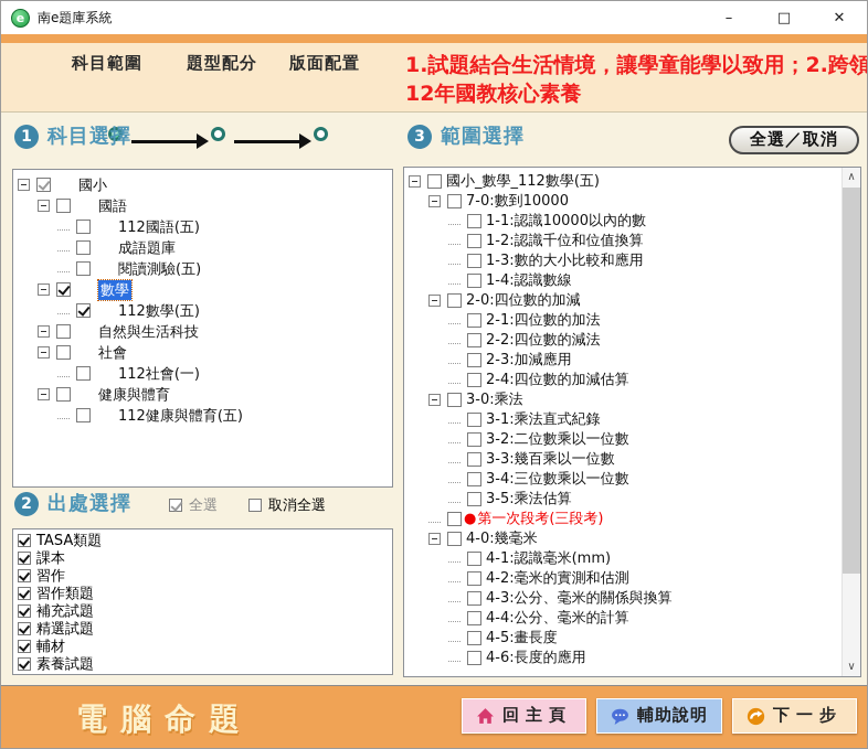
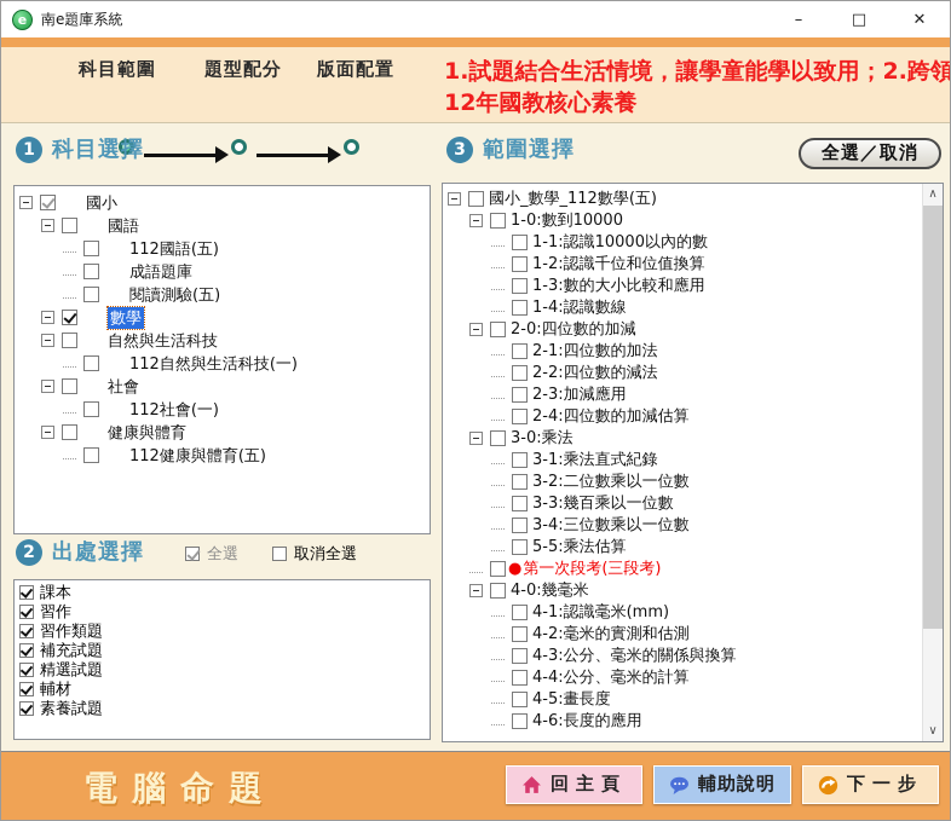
  e
  南e題庫系統
  –
  □
  ✕
  科目範圍
  題型配分
  版面配置
  1.試題結合生活情境，讓學童能學以致用；2.跨領
  12年國教核心素養
  1
  科目選擇
  國小
  國語
  112國語(五)
  成語題庫
  閱讀測驗(五)
  數學
- 112數學(五)
  自然與生活科技
+ 112自然與生活科技(一)
  社會
  112社會(一)
  健康與體育
  112健康與體育(五)
  2
  出處選擇
  全選
  取消全選
- TASA類題
  課本
  習作
  習作類題
  補充試題
  精選試題
  輔材
  素養試題
  3
  範圍選擇
  全選／取消
  國小_數學_112數學(五)
- 7-0:數到10000
+ 1-0:數到10000
  1-1:認識10000以內的數
  1-2:認識千位和位值換算
  1-3:數的大小比較和應用
  1-4:認識數線
  2-0:四位數的加減
  2-1:四位數的加法
  2-2:四位數的減法
  2-3:加減應用
  2-4:四位數的加減估算
  3-0:乘法
  3-1:乘法直式紀錄
  3-2:二位數乘以一位數
  3-3:幾百乘以一位數
  3-4:三位數乘以一位數
- 3-5:乘法估算
+ 5-5:乘法估算
  ●
  第一次段考(三段考)
  4-0:幾毫米
  4-1:認識毫米(mm)
  4-2:毫米的實測和估測
  4-3:公分、毫米的關係與換算
  4-4:公分、毫米的計算
  4-5:畫長度
  4-6:長度的應用
  ∧
  ∨
  電腦命題
  回主頁
  輔助說明
  下一步
